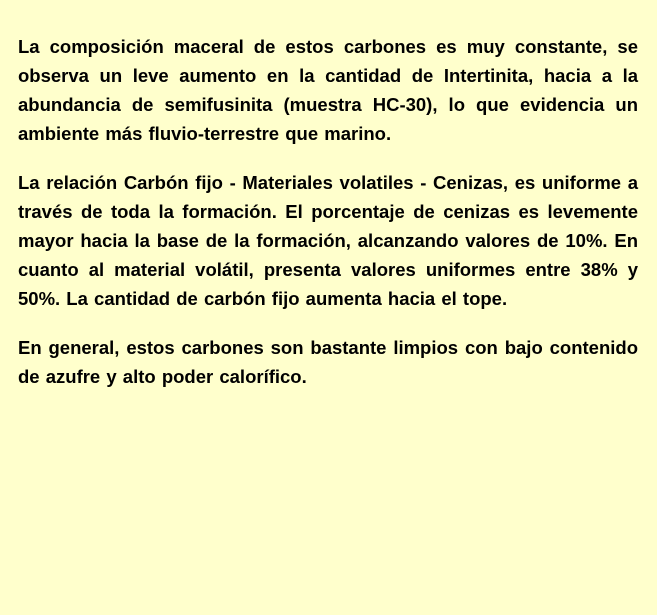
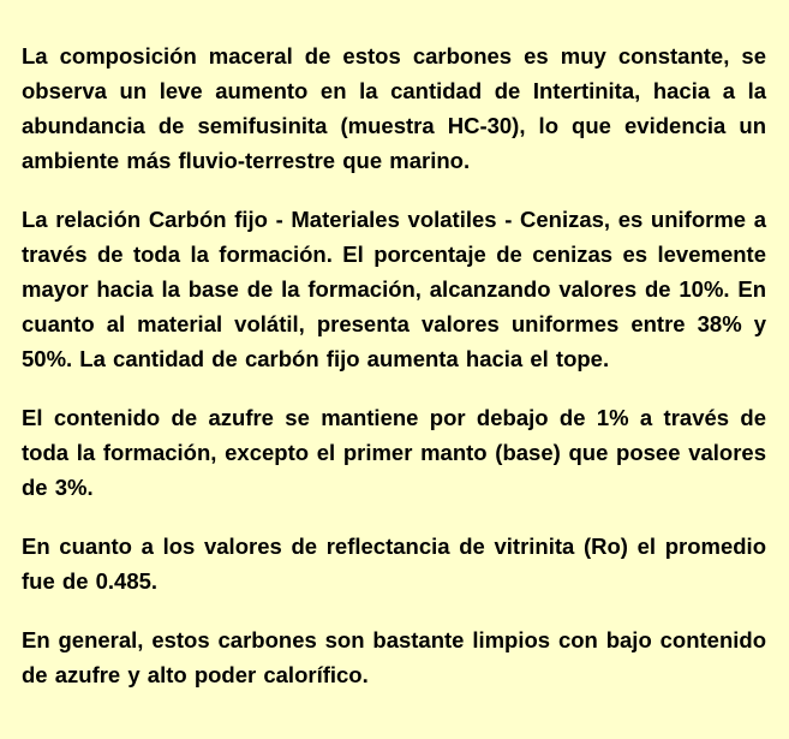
  La composición maceral de estos carbones es muy constante, se observa un leve aumento en la cantidad de Intertinita, hacia a la abundancia de semifusinita (muestra HC-30), lo que evidencia un ambiente más fluvio-terrestre que marino.
  La relación Carbón fijo - Materiales volatiles - Cenizas, es uniforme a través de toda la formación. El porcentaje de cenizas es levemente mayor hacia la base de la formación, alcanzando valores de 10%. En cuanto al material volátil, presenta valores uniformes entre 38% y 50%. La cantidad de carbón fijo aumenta hacia el tope.
+ El contenido de azufre se mantiene por debajo de 1% a través de toda la formación, excepto el primer manto (base) que posee valores de 3%.
+ En cuanto a los valores de reflectancia de vitrinita (Ro) el promedio fue de 0.485.
  En general, estos carbones son bastante limpios con bajo contenido de azufre y alto poder calorífico.
